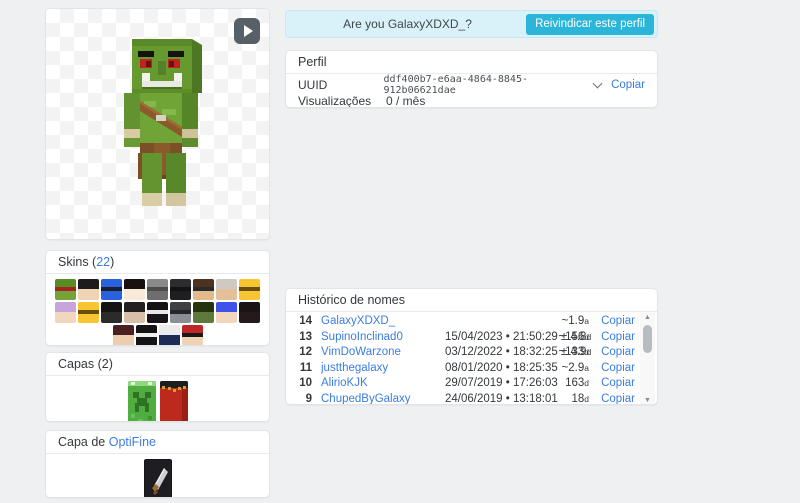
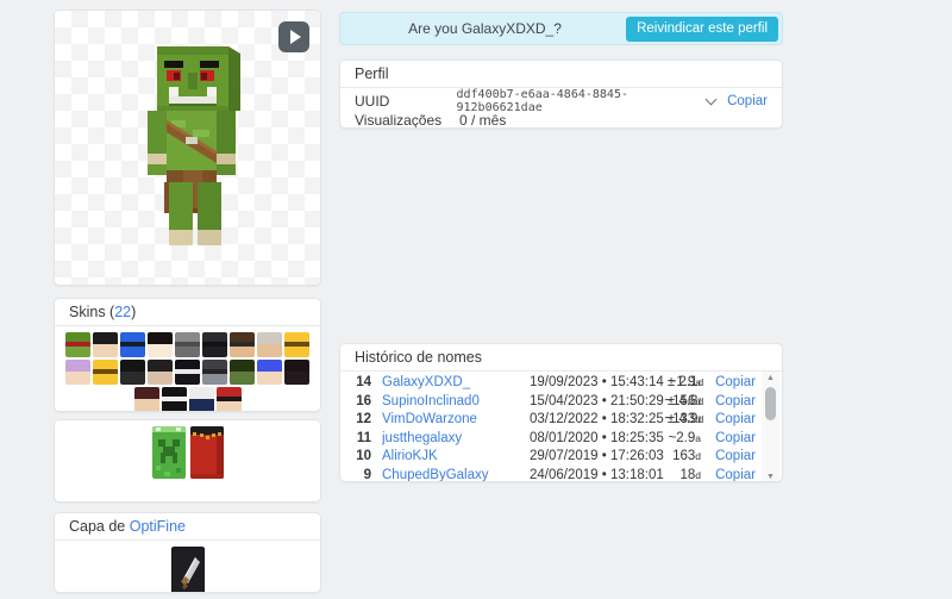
  Skins (22)
- Capas (2)
  Capa de OptiFine
  Are you GalaxyXDXD_?
  Reivindicar este perfil
  Perfil
  UUID
  ddf400b7-e6aa-4864-8845-912b06621dae
  Copiar
  Visualizações
  0 / mês
  Histórico de nomes
  14
  GalaxyXDXD_
+ 19/09/2023 • 15:43:14 ± 2.1d
  ~1.9a
  Copiar
- 13
+ 16
  SupinoInclinad0
  15/04/2023 • 21:50:29 ± 4.8d
  ~156d
  Copiar
  12
  VimDoWarzone
  03/12/2022 • 18:32:25 ± 4.9d
  ~133d
  Copiar
  11
  justthegalaxy
  08/01/2020 • 18:25:35
  ~2.9a
  Copiar
  10
  AlirioKJK
  29/07/2019 • 17:26:03
  163d
  Copiar
  9
  ChupedByGalaxy
  24/06/2019 • 13:18:01
  18d
  Copiar
